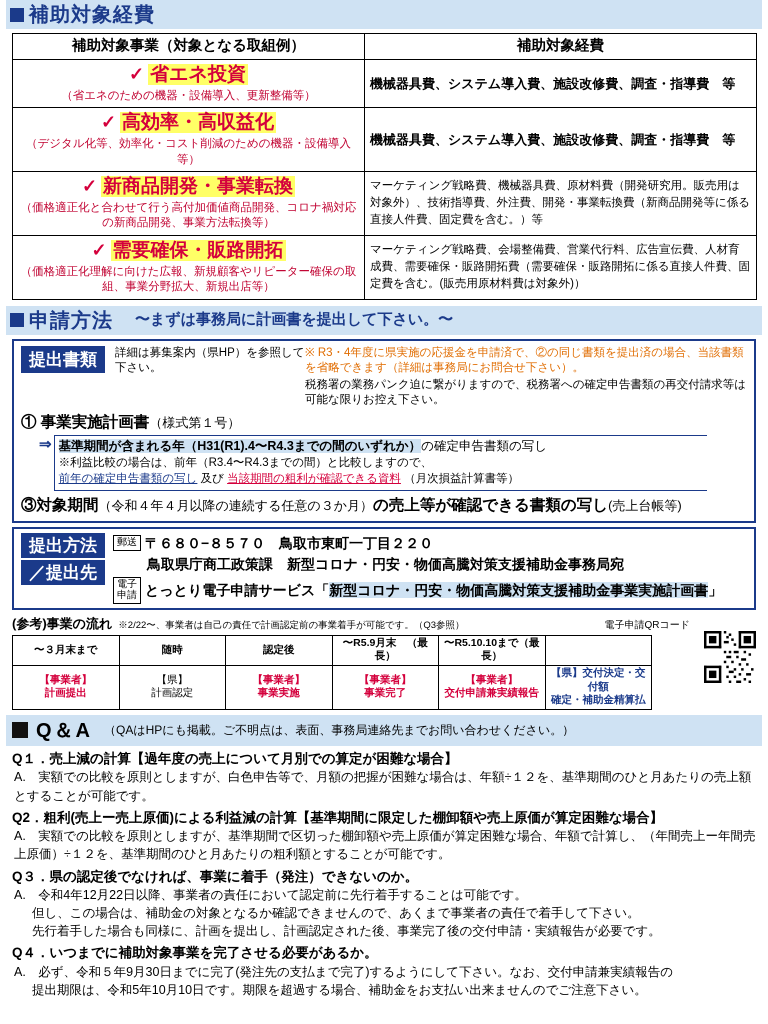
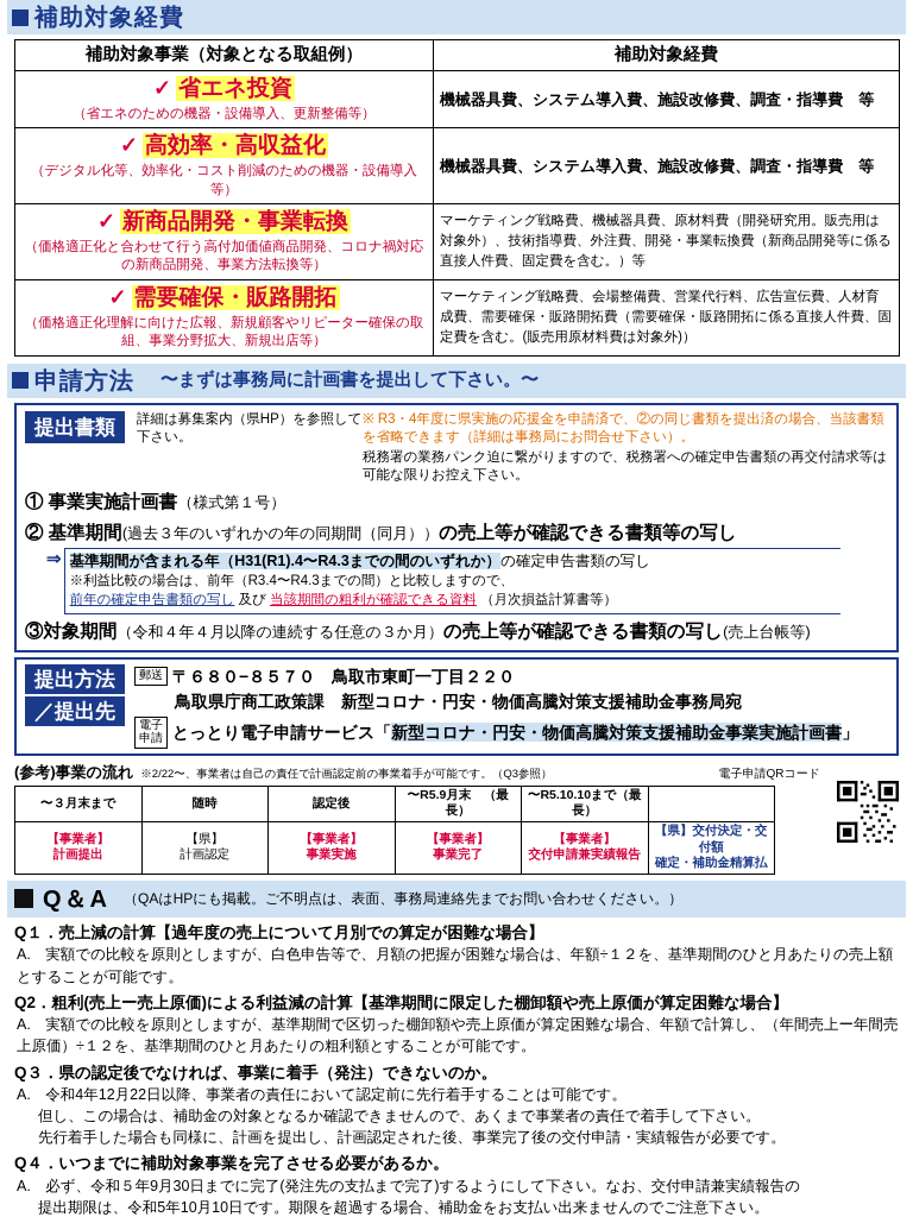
  補助対象経費
  補助対象事業（対象となる取組例）	補助対象経費
  ✓ 省エネ投資 （省エネのための機器・設備導入、更新整備等）	機械器具費、システム導入費、施設改修費、調査・指導費 等
  ✓ 高効率・高収益化 （デジタル化等、効率化・コスト削減のための機器・設備導入等）	機械器具費、システム導入費、施設改修費、調査・指導費 等
  ✓ 新商品開発・事業転換 （価格適正化と合わせて行う高付加価値商品開発、コロナ禍対応の新商品開発、事業方法転換等）	マーケティング戦略費、機械器具費、原材料費（開発研究用。販売用は対象外）、技術指導費、外注費、開発・事業転換費（新商品開発等に係る直接人件費、固定費を含む。）等
  ✓ 需要確保・販路開拓 （価格適正化理解に向けた広報、新規顧客やリピーター確保の取組、事業分野拡大、新規出店等）	マーケティング戦略費、会場整備費、営業代行料、広告宣伝費、人材育成費、需要確保・販路開拓費（需要確保・販路開拓に係る直接人件費、固定費を含む。(販売用原材料費は対象外)）
  申請方法
  〜まずは事務局に計画書を提出して下さい。〜
  提出書類
  詳細は募集案内（県HP）を参照して下さい。
  ※ R3・4年度に県実施の応援金を申請済で、②の同じ書類を提出済の場合、当該書類を省略できます（詳細は事務局にお問合せ下さい）。
  税務署の業務パンク迫に繋がりますので、税務署への確定申告書類の再交付請求等は可能な限りお控え下さい。
  ① 事業実施計画書（様式第１号）
+ ② 基準期間(過去３年のいずれかの年の同期間（同月））の売上等が確認できる書類等の写し
  ⇒
  基準期間が含まれる年（H31(R1).4〜R4.3までの間のいずれか）の確定申告書類の写し
  ※利益比較の場合は、前年（R3.4〜R4.3までの間）と比較しますので、
  前年の確定申告書類の写し 及び 当該期間の粗利が確認できる資料 （月次損益計算書等）
  ③対象期間（令和４年４月以降の連続する任意の３か月）の売上等が確認できる書類の写し(売上台帳等)
  提出方法
  ／提出先
  郵送
  〒６８０−８５７０ 鳥取市東町一丁目２２０
  鳥取県庁商工政策課 新型コロナ・円安・物価高騰対策支援補助金事務局宛
  電子
  申請
  とっとり電子申請サービス「新型コロナ・円安・物価高騰対策支援補助金事業実施計画書」
  (参考)事業の流れ
  ※2/22〜、事業者は自己の責任で計画認定前の事業着手が可能です。（Q3参照）
  電子申請QRコード
  〜３月末まで	随時	認定後	〜R5.9月末 （最長）	〜R5.10.10まで（最長）
  【事業者】計画提出	【県】計画認定	【事業者】事業実施	【事業者】事業完了	【事業者】交付申請兼実績報告	【県】交付決定・交付額確定・補助金精算払
  Q＆A
  （QAはHPにも掲載。ご不明点は、表面、事務局連絡先までお問い合わせください。）
  Q１．売上減の計算【過年度の売上について月別での算定が困難な場合】
  A. 実額での比較を原則としますが、白色申告等で、月額の把握が困難な場合は、年額÷１２を、基準期間のひと月あたりの売上額とすることが可能です。
  Q2．粗利(売上ー売上原価)による利益減の計算【基準期間に限定した棚卸額や売上原価が算定困難な場合】
  A. 実額での比較を原則としますが、基準期間で区切った棚卸額や売上原価が算定困難な場合、年額で計算し、（年間売上ー年間売上原価）÷１２を、基準期間のひと月あたりの粗利額とすることが可能です。
  Q３．県の認定後でなければ、事業に着手（発注）できないのか。
  A. 令和4年12月22日以降、事業者の責任において認定前に先行着手することは可能です。
  但し、この場合は、補助金の対象となるか確認できませんので、あくまで事業者の責任で着手して下さい。
  先行着手した場合も同様に、計画を提出し、計画認定された後、事業完了後の交付申請・実績報告が必要です。
  Q４．いつまでに補助対象事業を完了させる必要があるか。
  A. 必ず、令和５年9月30日までに完了(発注先の支払まで完了)するようにして下さい。なお、交付申請兼実績報告の
  提出期限は、令和5年10月10日です。期限を超過する場合、補助金をお支払い出来ませんのでご注意下さい。
